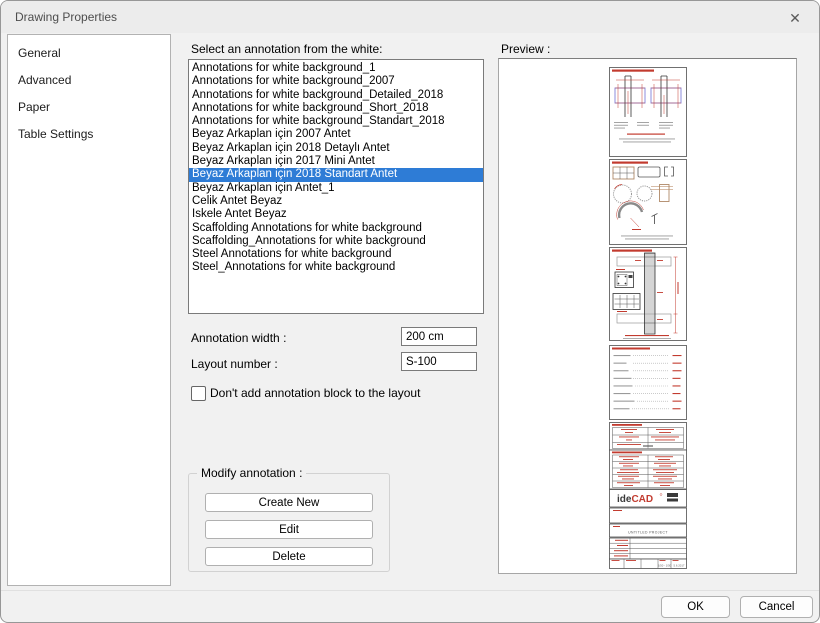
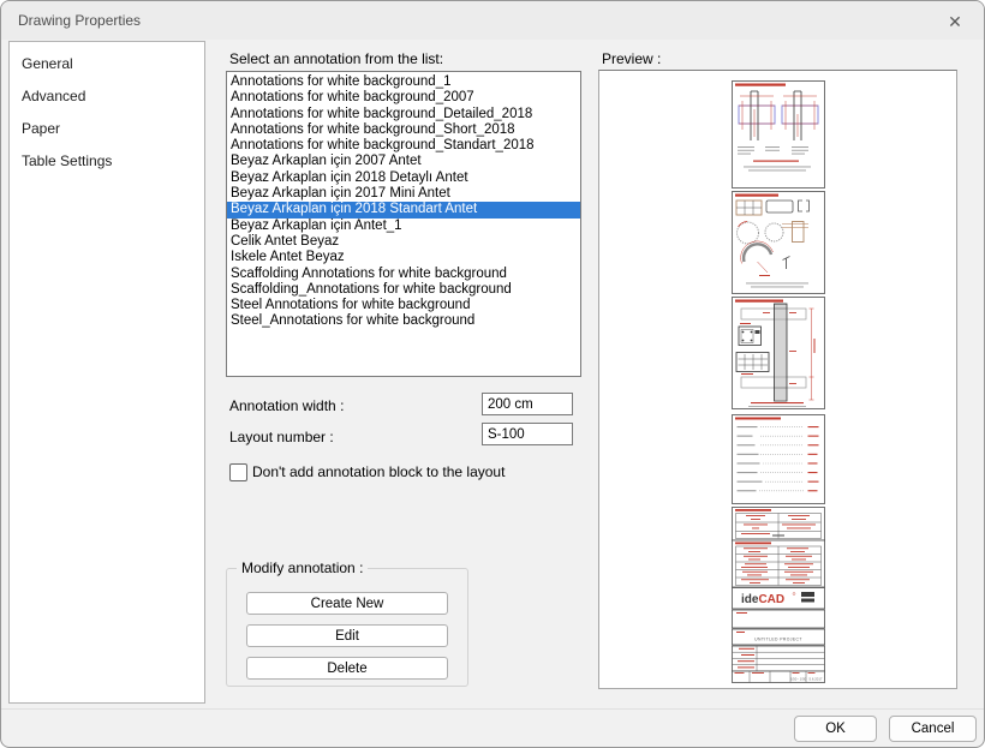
  Drawing Properties
  ✕
  General
  Advanced
  Paper
  Table Settings
- Select an annotation from the white:
+ Select an annotation from the list:
  Annotations for white background_1
  Annotations for white background_2007
  Annotations for white background_Detailed_2018
  Annotations for white background_Short_2018
  Annotations for white background_Standart_2018
  Beyaz Arkaplan için 2007 Antet
  Beyaz Arkaplan için 2018 Detaylı Antet
  Beyaz Arkaplan için 2017 Mini Antet
  Beyaz Arkaplan için 2018 Standart Antet
  Beyaz Arkaplan için Antet_1
  Celik Antet Beyaz
  Iskele Antet Beyaz
  Scaffolding Annotations for white background
  Scaffolding_Annotations for white background
  Steel Annotations for white background
  Steel_Annotations for white background
  Annotation width :
  200 cm
  Layout number :
  S-100
  Don't add annotation block to the layout
  Modify annotation :
  Create New
  Edit
  Delete
  Preview :
  ideCAD
  OK
  Cancel
